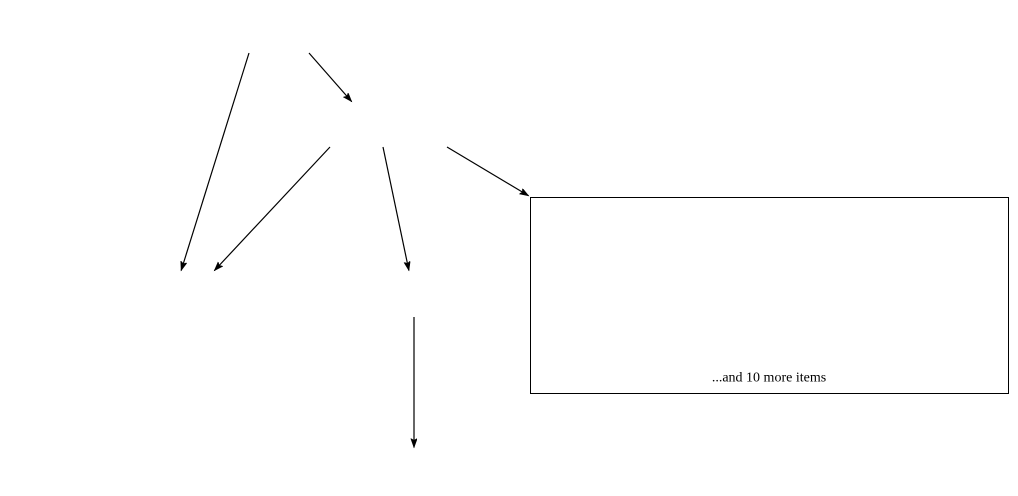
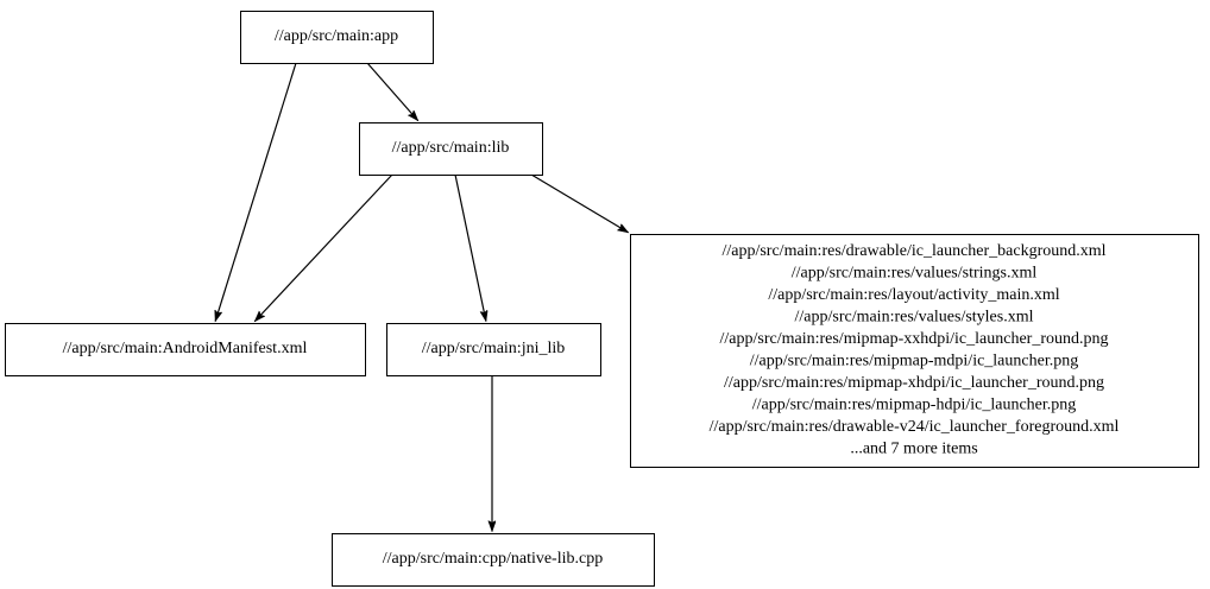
+ //app/src/main:app
+ //app/src/main:lib
+ //app/src/main:AndroidManifest.xml
+ //app/src/main:jni_lib
+ //app/src/main:cpp/native-lib.cpp
+ //app/src/main:res/drawable/ic_launcher_background.xml
+ //app/src/main:res/values/strings.xml
+ //app/src/main:res/layout/activity_main.xml
+ //app/src/main:res/values/styles.xml
+ //app/src/main:res/mipmap-xxhdpi/ic_launcher_round.png
+ //app/src/main:res/mipmap-mdpi/ic_launcher.png
+ //app/src/main:res/mipmap-xhdpi/ic_launcher_round.png
+ //app/src/main:res/mipmap-hdpi/ic_launcher.png
+ //app/src/main:res/drawable-v24/ic_launcher_foreground.xml
- ...and 10 more items
+ ...and 7 more items
